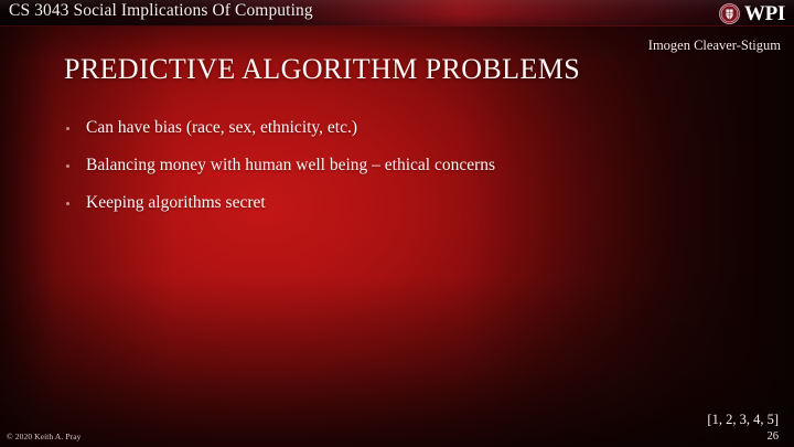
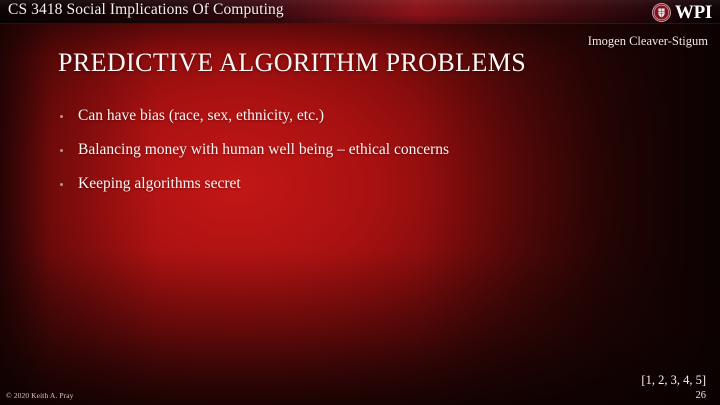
- CS 3043 Social Implications Of Computing
+ CS 3418 Social Implications Of Computing
  WPI
  Imogen Cleaver-Stigum
  PREDICTIVE ALGORITHM PROBLEMS
  Can have bias (race, sex, ethnicity, etc.)
  Balancing money with human well being – ethical concerns
  Keeping algorithms secret
  © 2020 Keith A. Pray
  [1, 2, 3, 4, 5]
  26
